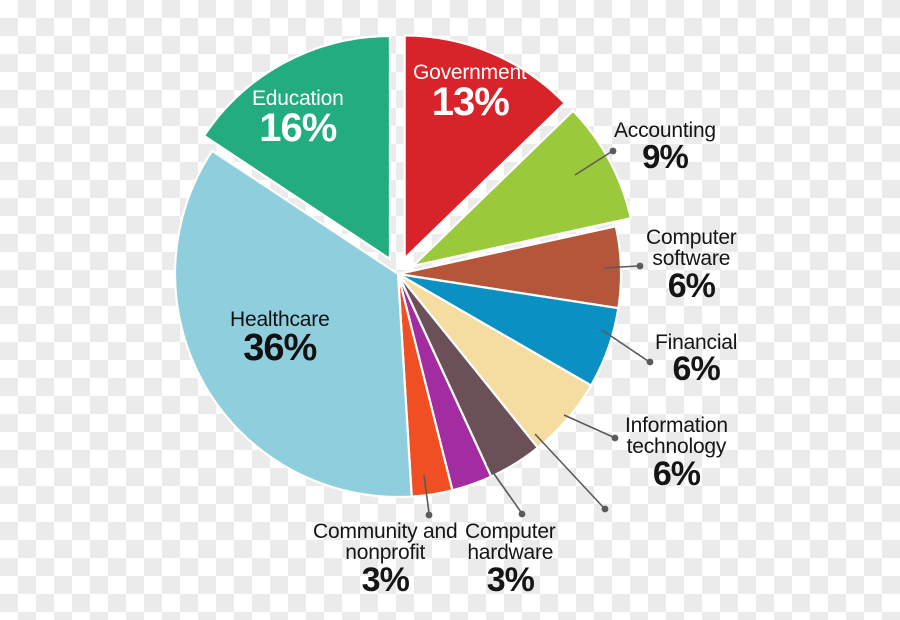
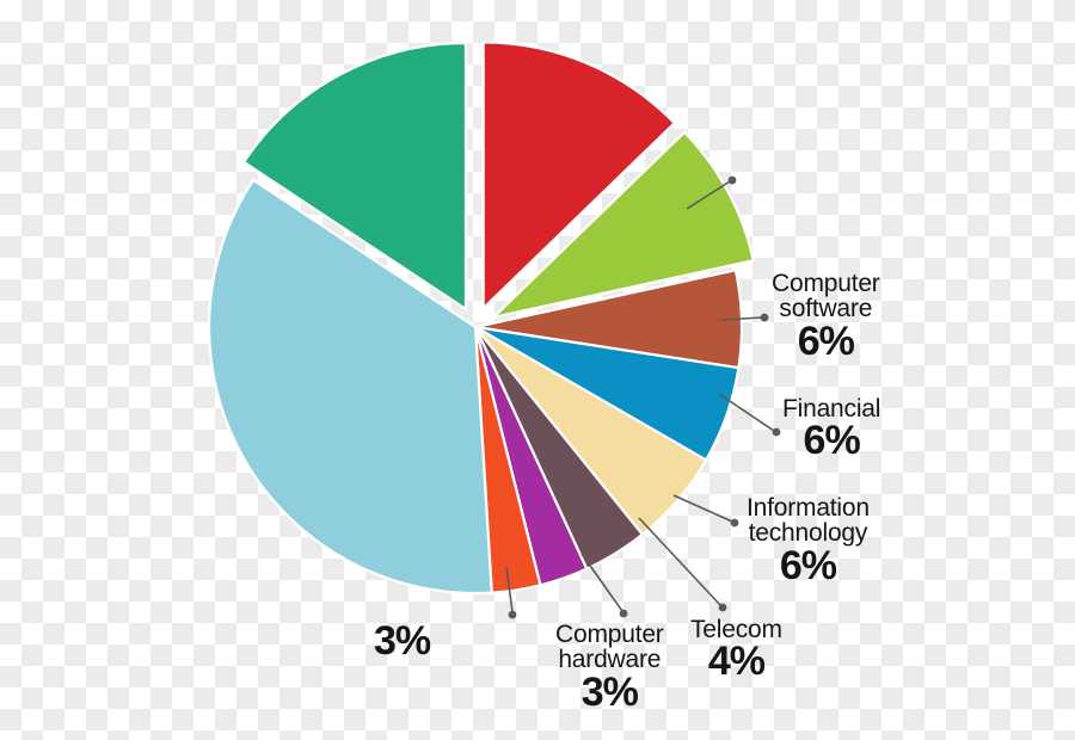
- Government
- 13%
- Education
- 16%
- Healthcare
- 36%
- Accounting
- 9%
  Computer
  software
  6%
  Financial
  6%
  Information
  technology
  6%
+ Telecom
+ 4%
  Computer
  hardware
  3%
- Community and
- nonprofit
  3%
